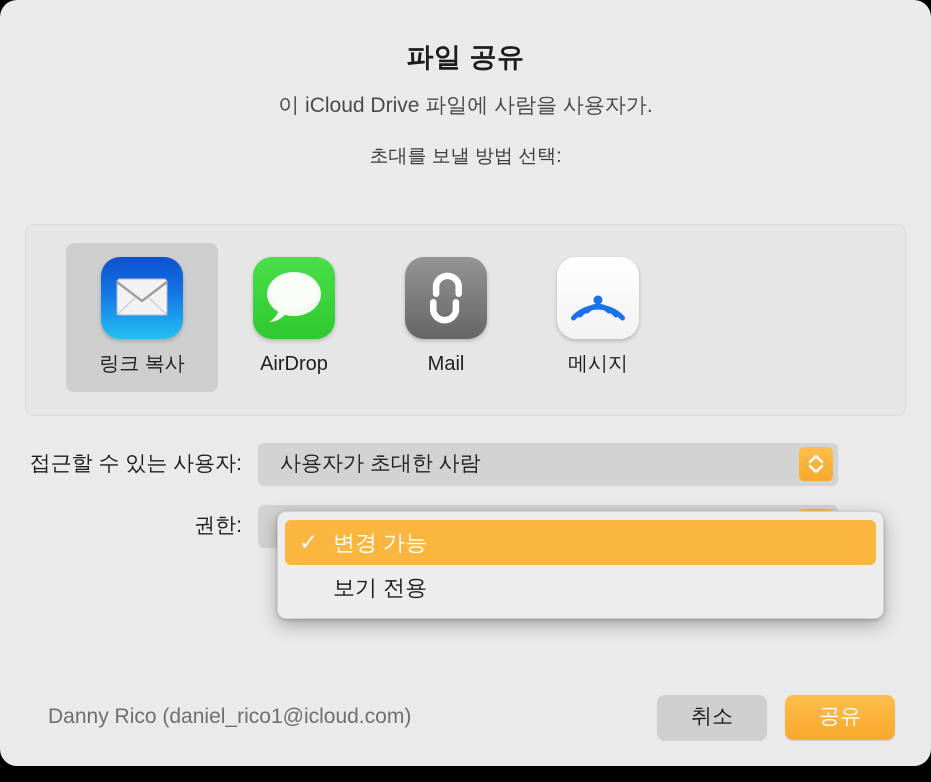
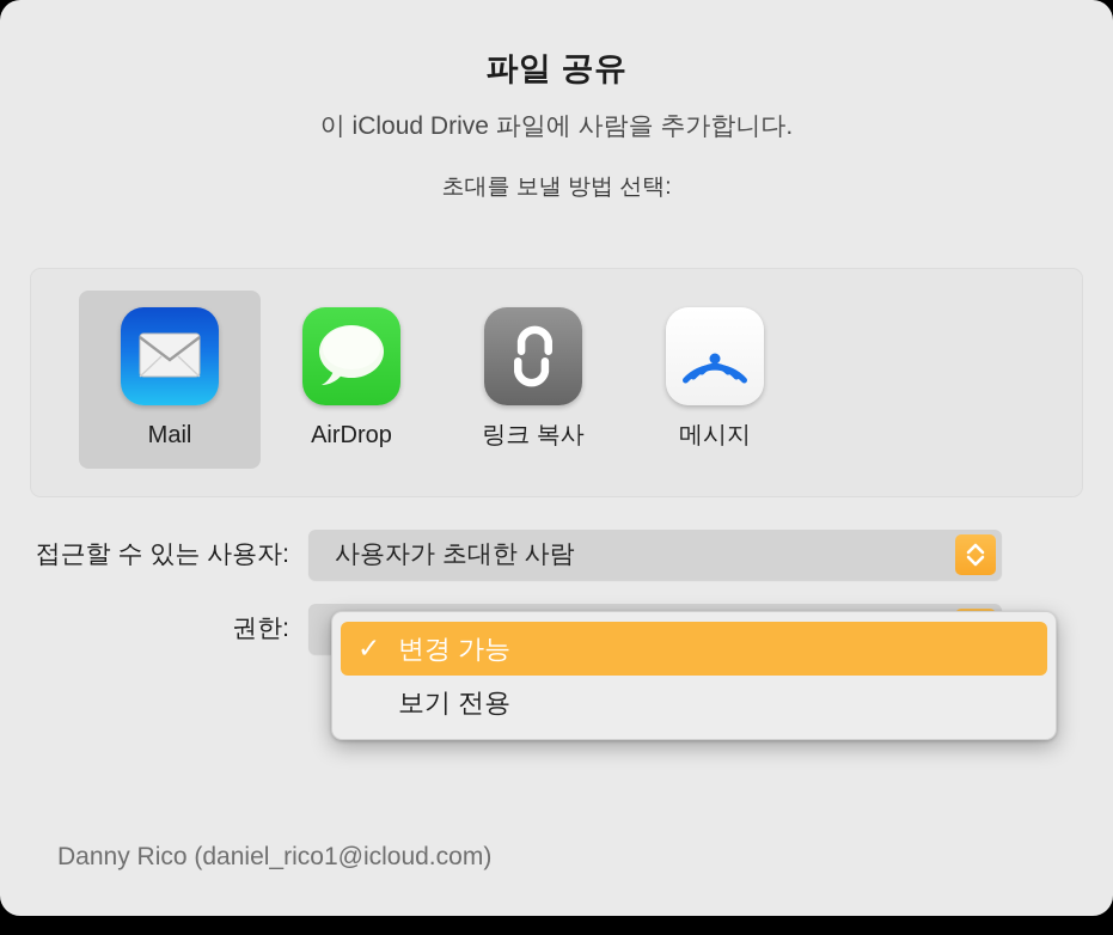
  파일 공유
- 이 iCloud Drive 파일에 사람을 사용자가.
+ 이 iCloud Drive 파일에 사람을 추가합니다.
  초대를 보낼 방법 선택:
- 링크 복사
+ Mail
  AirDrop
- Mail
+ 링크 복사
  메시지
  접근할 수 있는 사용자:
  사용자가 초대한 사람
  권한:
  ✓
  변경 가능
  보기 전용
  Danny Rico (daniel_rico1@icloud.com)
- 취소
- 공유
